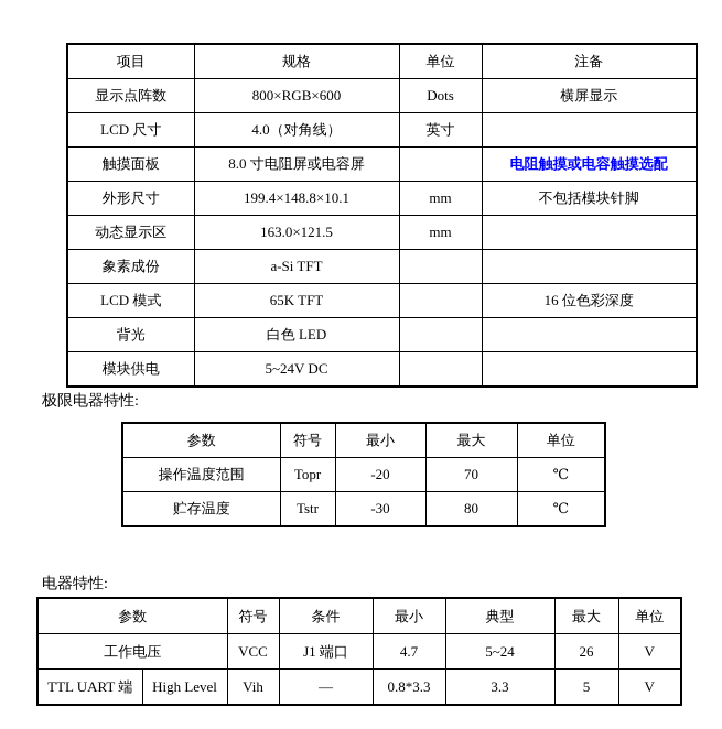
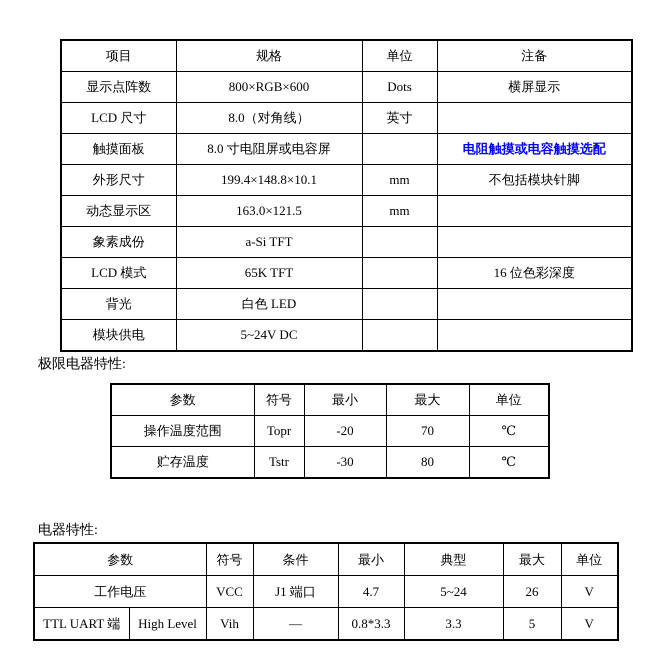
  项目	规格	单位	注备
  显示点阵数	800×RGB×600	Dots	横屏显示
- LCD 尺寸	4.0（对角线）	英寸
+ LCD 尺寸	8.0（对角线）	英寸
  触摸面板	8.0 寸电阻屏或电容屏		电阻触摸或电容触摸选配
  外形尺寸	199.4×148.8×10.1	mm	不包括模块针脚
  动态显示区	163.0×121.5	mm
  象素成份	a-Si TFT
  LCD 模式	65K TFT		16 位色彩深度
  背光	白色 LED
  模块供电	5~24V DC
  极限电器特性:
  参数	符号	最小	最大	单位
  操作温度范围	Topr	-20	70	℃
  贮存温度	Tstr	-30	80	℃
  电器特性:
  参数	符号	条件	最小	典型	最大	单位
  工作电压	VCC	J1 端口	4.7	5~24	26	V
  TTL UART 端	High Level	Vih	—	0.8*3.3	3.3	5	V
